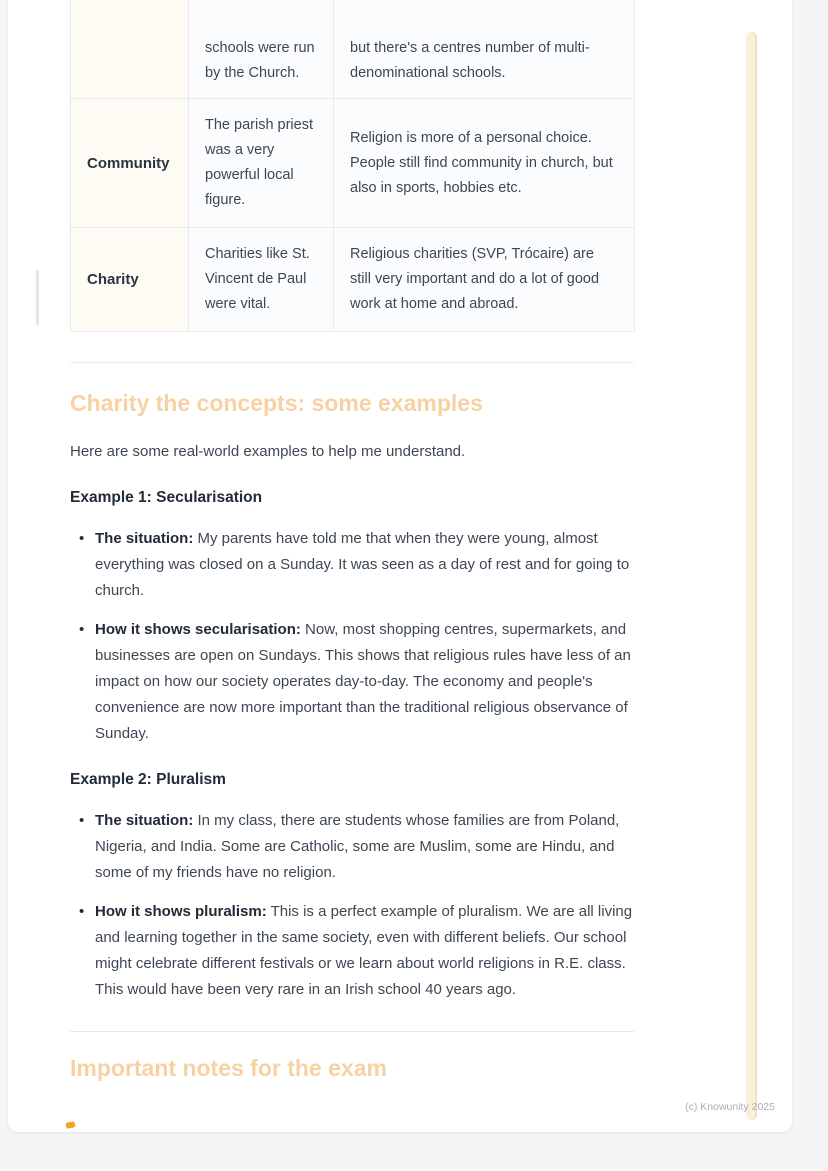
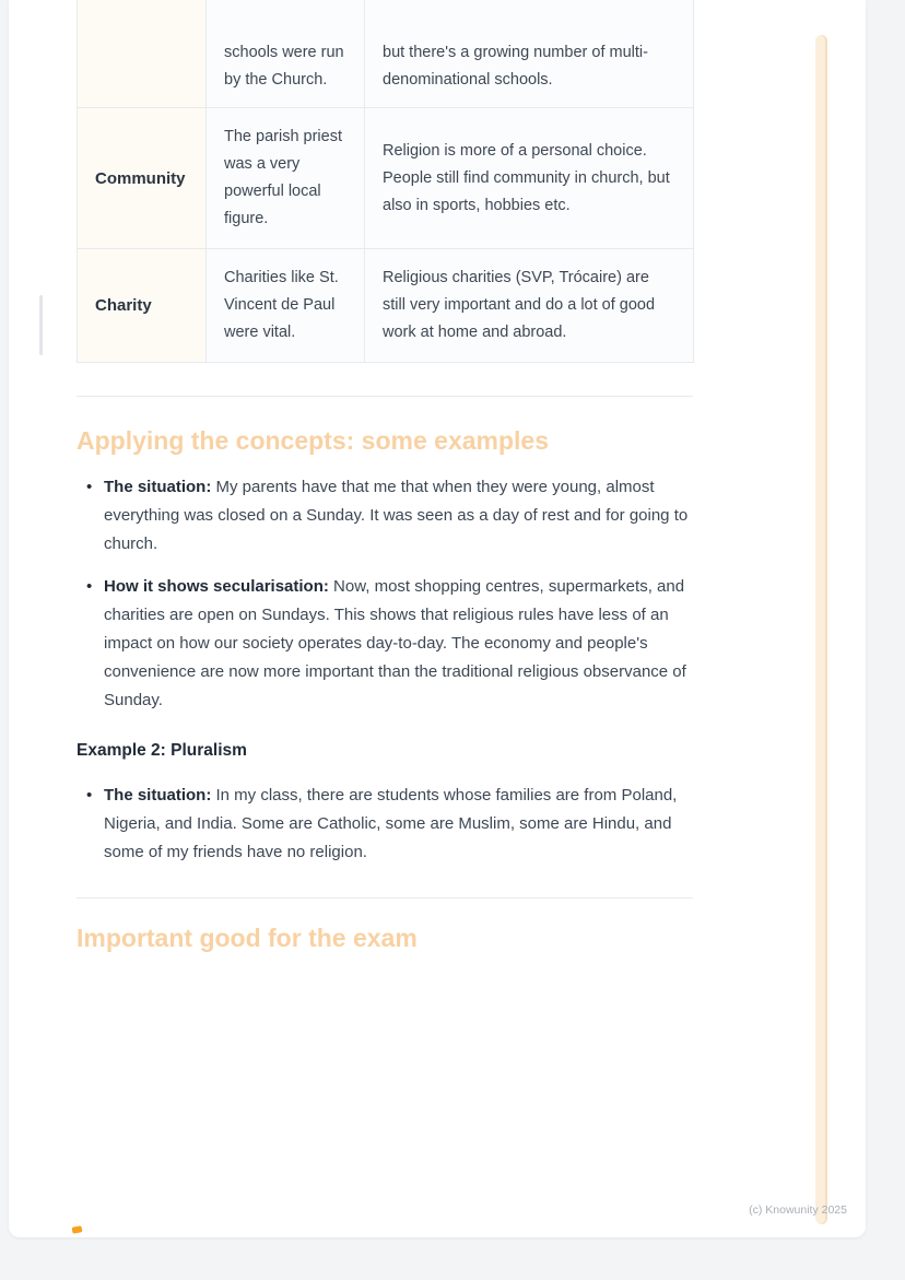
- 	schools were run by the Church.	but there's a centres number of multi-denominational schools.
+ 	schools were run by the Church.	but there's a growing number of multi-denominational schools.
  Community	The parish priest was a very powerful local figure.	Religion is more of a personal choice. People still find community in church, but also in sports, hobbies etc.
  Charity	Charities like St. Vincent de Paul were vital.	Religious charities (SVP, Trócaire) are still very important and do a lot of good work at home and abroad.
- Charity the concepts: some examples
+ Applying the concepts: some examples
- Here are some real-world examples to help me understand.
- Example 1: Secularisation
- The situation: My parents have told me that when they were young, almost everything was closed on a Sunday. It was seen as a day of rest and for going to church.
+ The situation: My parents have that me that when they were young, almost everything was closed on a Sunday. It was seen as a day of rest and for going to church.
- How it shows secularisation: Now, most shopping centres, supermarkets, and businesses are open on Sundays. This shows that religious rules have less of an impact on how our society operates day-to-day. The economy and people's convenience are now more important than the traditional religious observance of Sunday.
+ How it shows secularisation: Now, most shopping centres, supermarkets, and charities are open on Sundays. This shows that religious rules have less of an impact on how our society operates day-to-day. The economy and people's convenience are now more important than the traditional religious observance of Sunday.
  Example 2: Pluralism
  The situation: In my class, there are students whose families are from Poland, Nigeria, and India. Some are Catholic, some are Muslim, some are Hindu, and some of my friends have no religion.
- How it shows pluralism: This is a perfect example of pluralism. We are all living and learning together in the same society, even with different beliefs. Our school might celebrate different festivals or we learn about world religions in R.E. class. This would have been very rare in an Irish school 40 years ago.
- Important notes for the exam
+ Important good for the exam
  (c) Knowunity 2025
